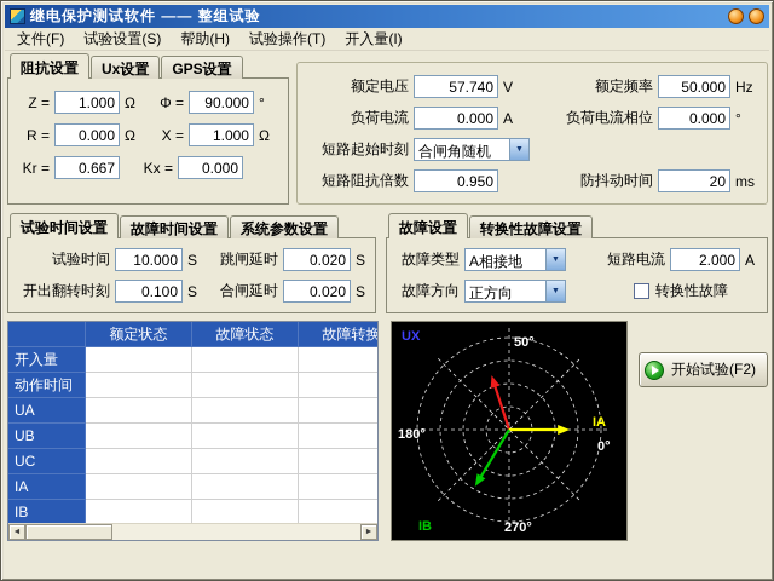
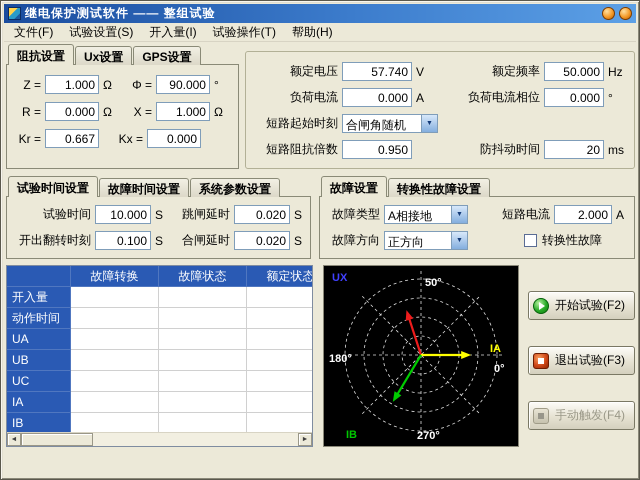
  继电保护测试软件 —— 整组试验
  文件(F)
  试验设置(S)
- 帮助(H)
+ 开入量(I)
  试验操作(T)
- 开入量(I)
+ 帮助(H)
  阻抗设置
  Ux设置
  GPS设置
  Z =
  1.000
  Ω
  Φ =
  90.000
  °
  R =
  0.000
  Ω
  X =
  1.000
  Ω
  Kr =
  0.667
  Kx =
  0.000
  额定电压
  57.740
  V
  额定频率
  50.000
  Hz
  负荷电流
  0.000
  A
  负荷电流相位
  0.000
  °
  短路起始时刻
  合闸角随机
  短路阻抗倍数
  0.950
  防抖动时间
  20
  ms
  试验时间设置
  故障时间设置
  系统参数设置
  试验时间
  10.000
  S
  跳闸延时
  0.020
  S
  开出翻转时刻
  0.100
  S
  合闸延时
  0.020
  S
  故障设置
  转换性故障设置
  故障类型
  A相接地
  短路电流
  2.000
  A
  故障方向
  正方向
  转换性故障
- 额定状态
+ 故障转换
  故障状态
- 故障转换
+ 额定状态
  开入量
  动作时间
  UA
  UB
  UC
  IA
  IB
  UX
  50°
  IA
  0°
  180°
  270°
  IB
  开始试验(F2)
+ 退出试验(F3)
+ 手动触发(F4)
